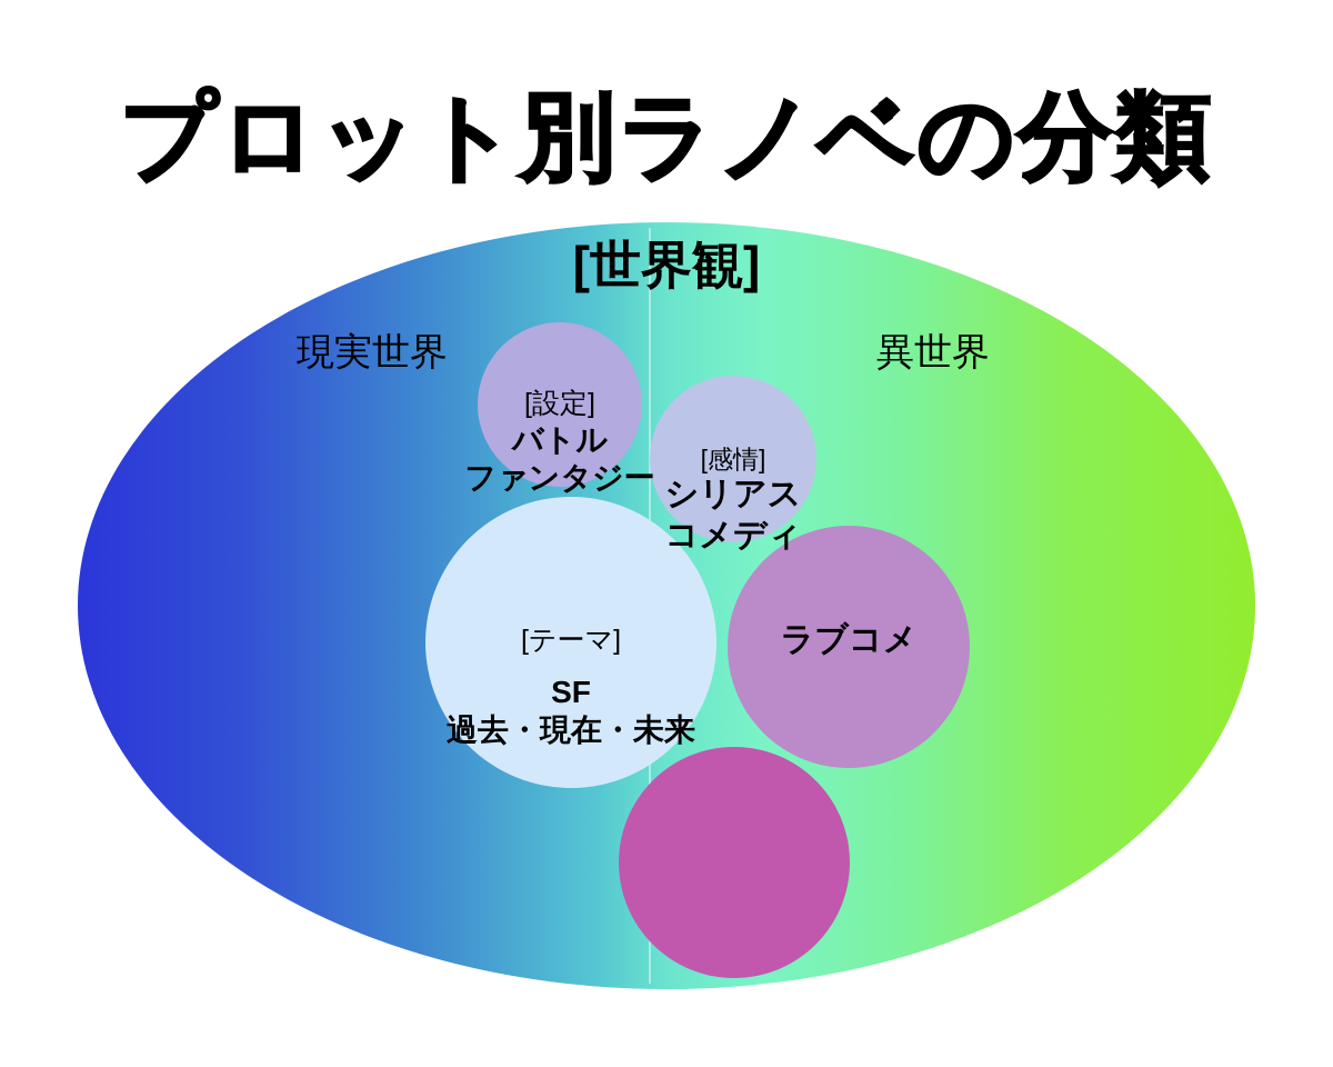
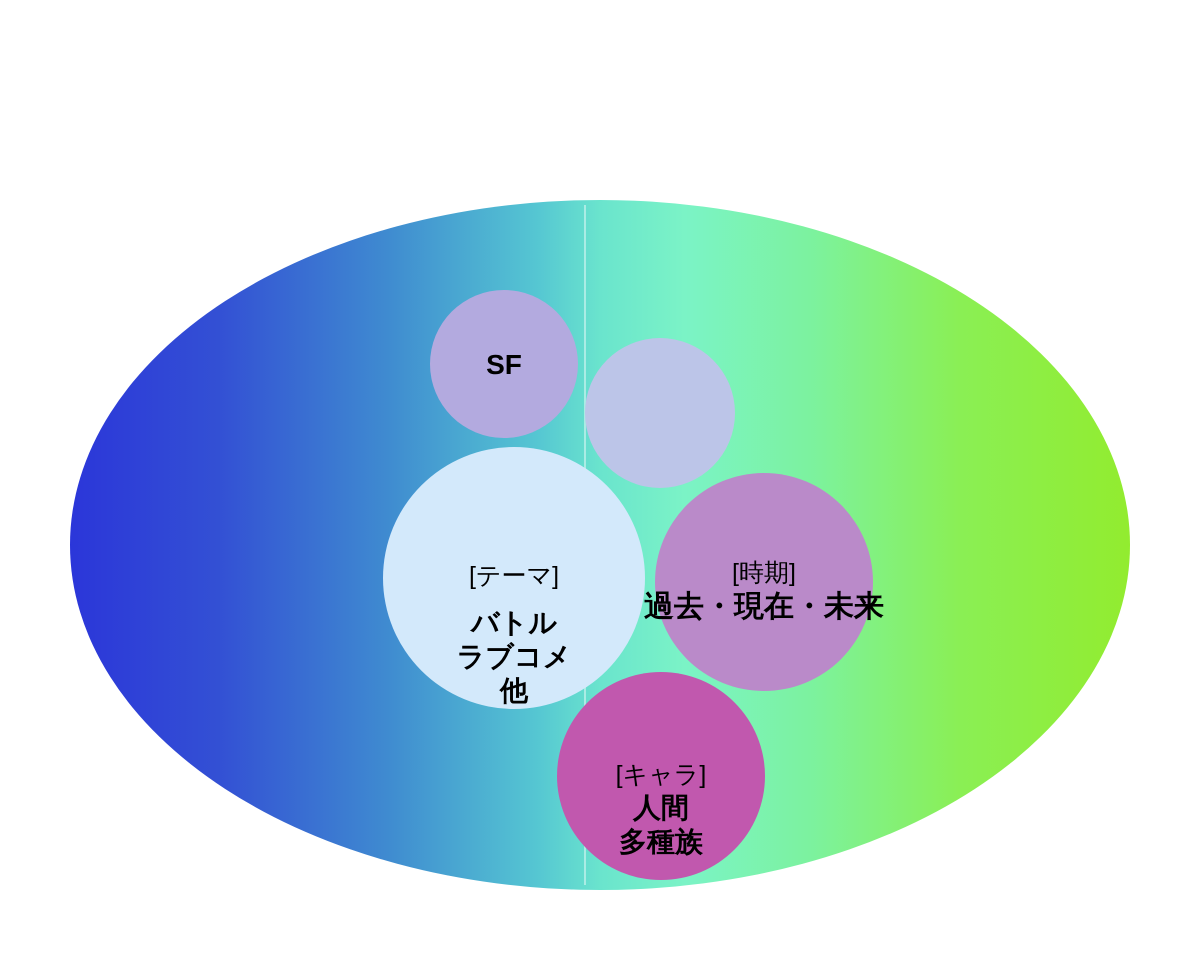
- プロット別ラノベの分類
- [世界観]
- 現実世界
- 異世界
- [設定]
- バトル
+ SF
- ファンタジー
- [感情]
- シリアス
- コメディ
  [テーマ]
- SF
+ バトル
- 過去・現在・未来
+ ラブコメ
+ 他
+ [時期]
- ラブコメ
+ 過去・現在・未来
+ [キャラ]
+ 人間
+ 多種族
